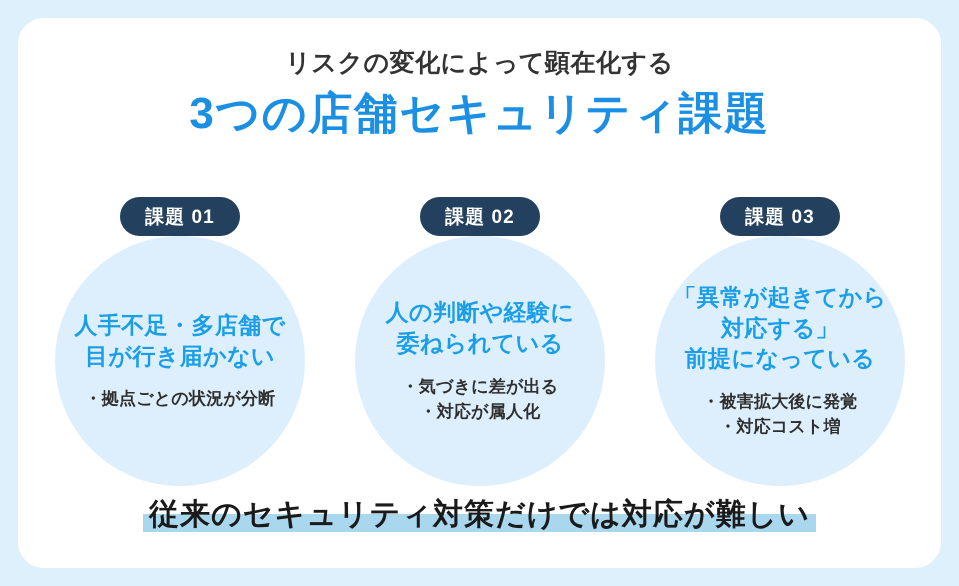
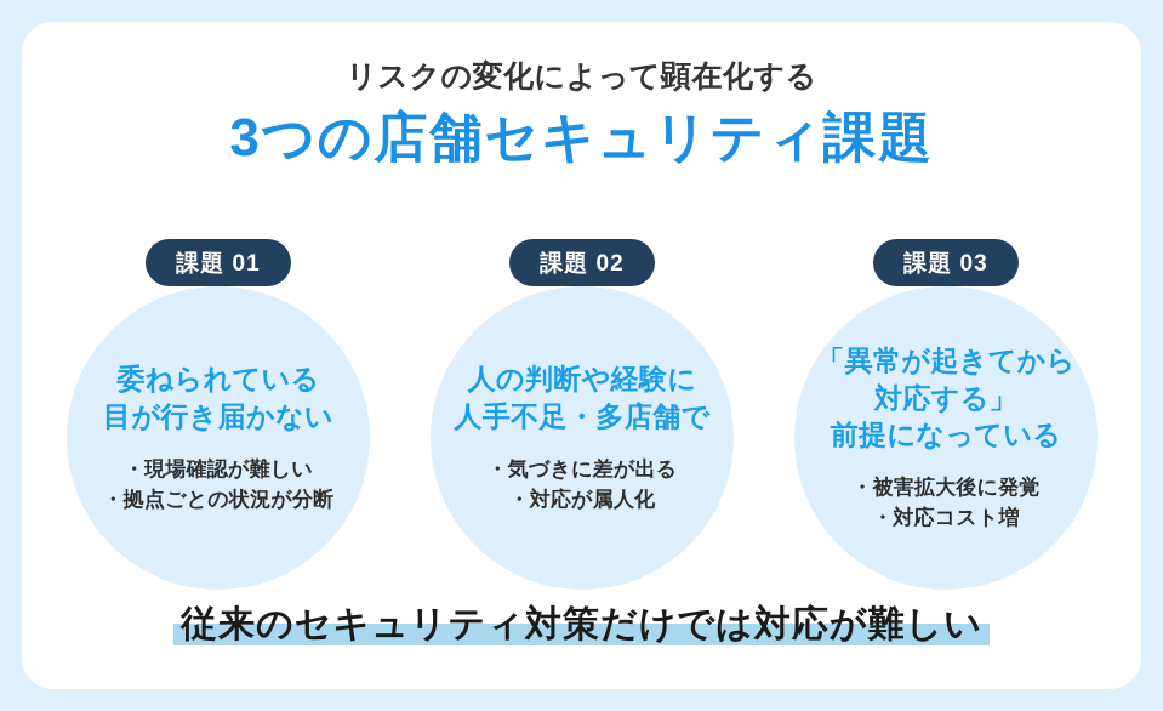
  リスクの変化によって顕在化する
  3つの店舗セキュリティ課題
  課題 01
- 人手不足・多店舗で
+ 委ねられている
  目が行き届かない
+ ・現場確認が難しい
  ・拠点ごとの状況が分断
  課題 02
  人の判断や経験に
- 委ねられている
+ 人手不足・多店舗で
  ・気づきに差が出る
  ・対応が属人化
  課題 03
  「異常が起きてから
  対応する」
  前提になっている
  ・被害拡大後に発覚
  ・対応コスト増
  従来のセキュリティ対策だけでは対応が難しい
